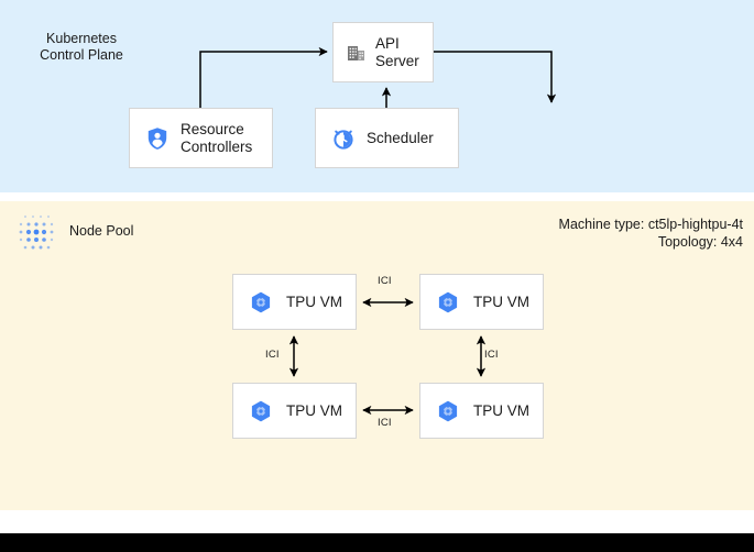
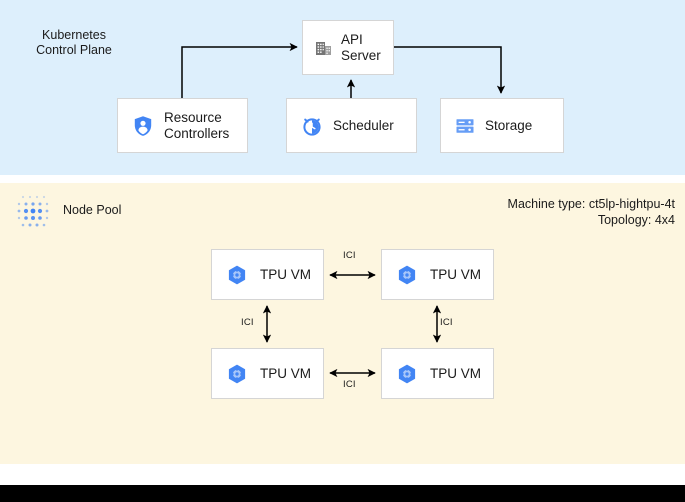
  Kubernetes
  Control Plane
  API
  Server
  Resource
  Controllers
  Scheduler
+ Storage
  Node Pool
  Machine type: ct5lp-hightpu-4t
  Topology: 4x4
  TPU VM
  TPU VM
  TPU VM
  TPU VM
  ICI
  ICI
  ICI
  ICI
